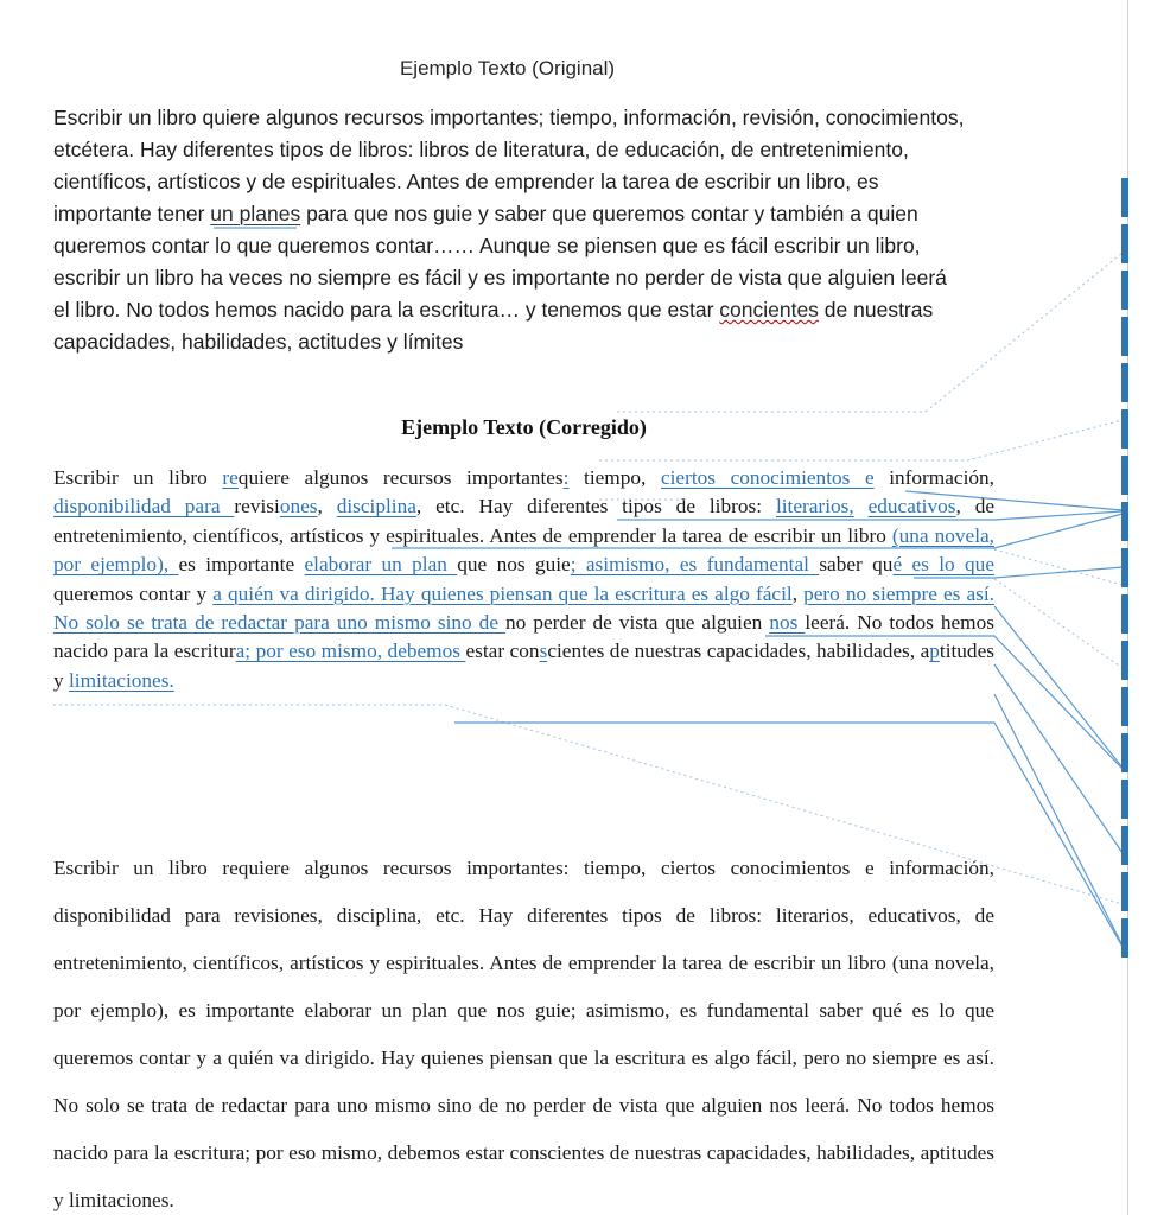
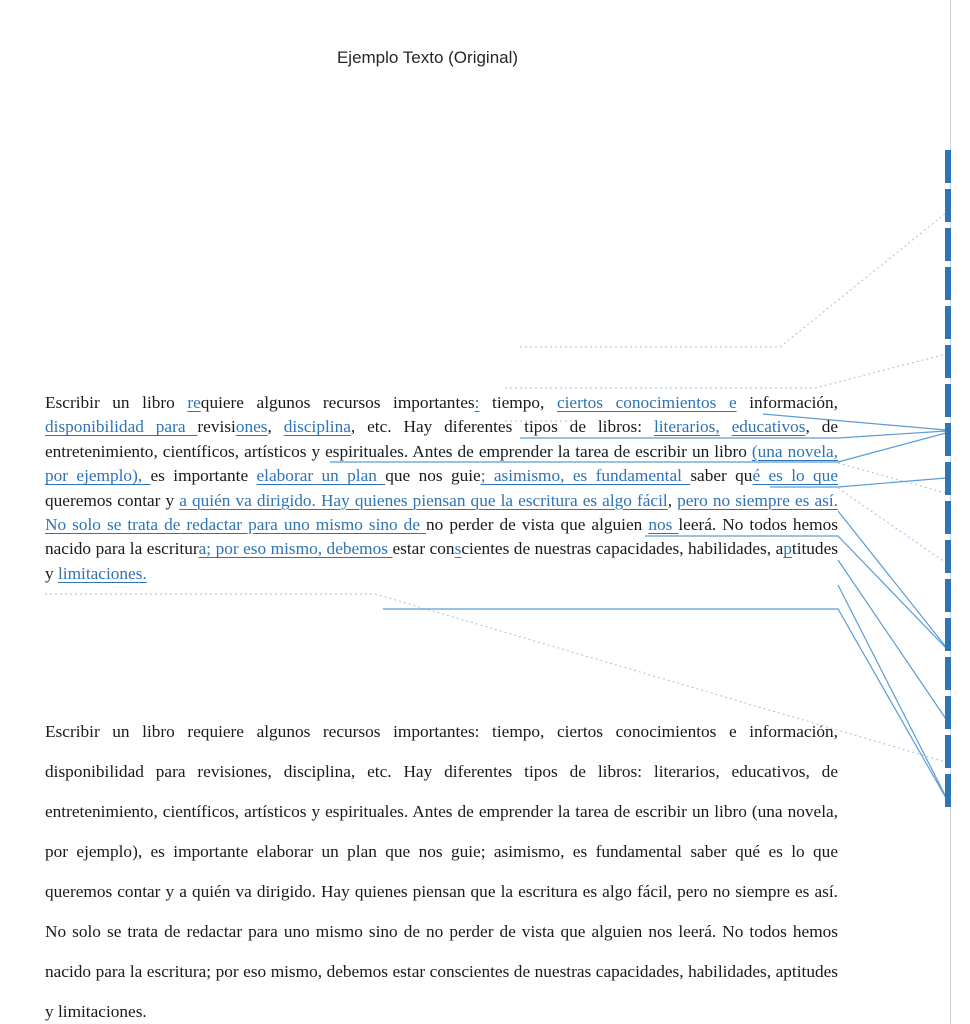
  Ejemplo Texto (Original)
- Escribir un libro quiere algunos recursos importantes; tiempo, información, revisión, conocimientos, etcétera. Hay diferentes tipos de libros: libros de literatura, de educación, de entretenimiento, científicos, artísticos y de espirituales. Antes de emprender la tarea de escribir un libro, es importante tener un planes para que nos guie y saber que queremos contar y también a quien queremos contar lo que queremos contar…… Aunque se piensen que es fácil escribir un libro, escribir un libro ha veces no siempre es fácil y es importante no perder de vista que alguien leerá el libro. No todos hemos nacido para la escritura… y tenemos que estar concientes de nuestras capacidades, habilidades, actitudes y límites
- Ejemplo Texto (Corregido)
  Escribir un libro requiere algunos recursos importantes: tiempo, ciertos conocimientos e información, disponibilidad para revisiones, disciplina, etc. Hay diferentes tipos de libros: literarios, educativos, de entretenimiento, científicos, artísticos y espirituales. Antes de emprender la tarea de escribir un libro (una novela, por ejemplo), es importante elaborar un plan que nos guie; asimismo, es fundamental saber qué es lo que queremos contar y a quién va dirigido. Hay quienes piensan que la escritura es algo fácil, pero no siempre es así. No solo se trata de redactar para uno mismo sino de no perder de vista que alguien nos leerá. No todos hemos nacido para la escritura; por eso mismo, debemos estar conscientes de nuestras capacidades, habilidades, aptitudes y limitaciones.
  Escribir un libro requiere algunos recursos importantes: tiempo, ciertos conocimientos e información, disponibilidad para revisiones, disciplina, etc. Hay diferentes tipos de libros: literarios, educativos, de entretenimiento, científicos, artísticos y espirituales. Antes de emprender la tarea de escribir un libro (una novela, por ejemplo), es importante elaborar un plan que nos guie; asimismo, es fundamental saber qué es lo que queremos contar y a quién va dirigido. Hay quienes piensan que la escritura es algo fácil, pero no siempre es así. No solo se trata de redactar para uno mismo sino de no perder de vista que alguien nos leerá. No todos hemos nacido para la escritura; por eso mismo, debemos estar conscientes de nuestras capacidades, habilidades, aptitudes y limitaciones.
